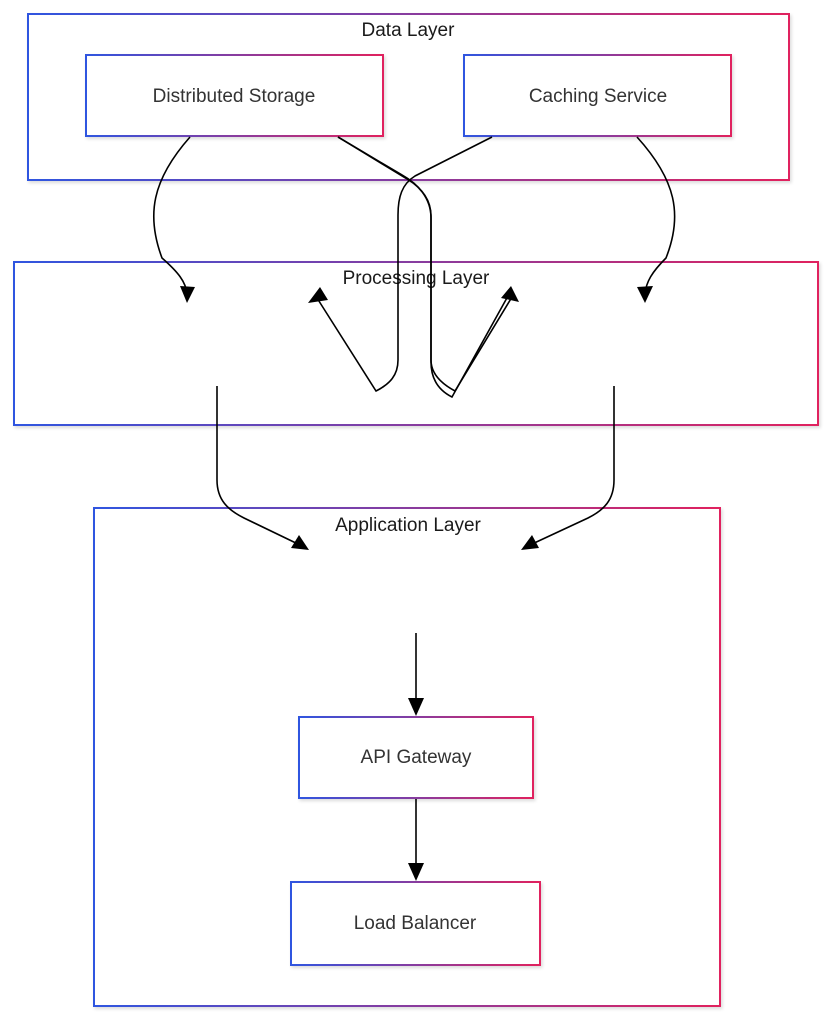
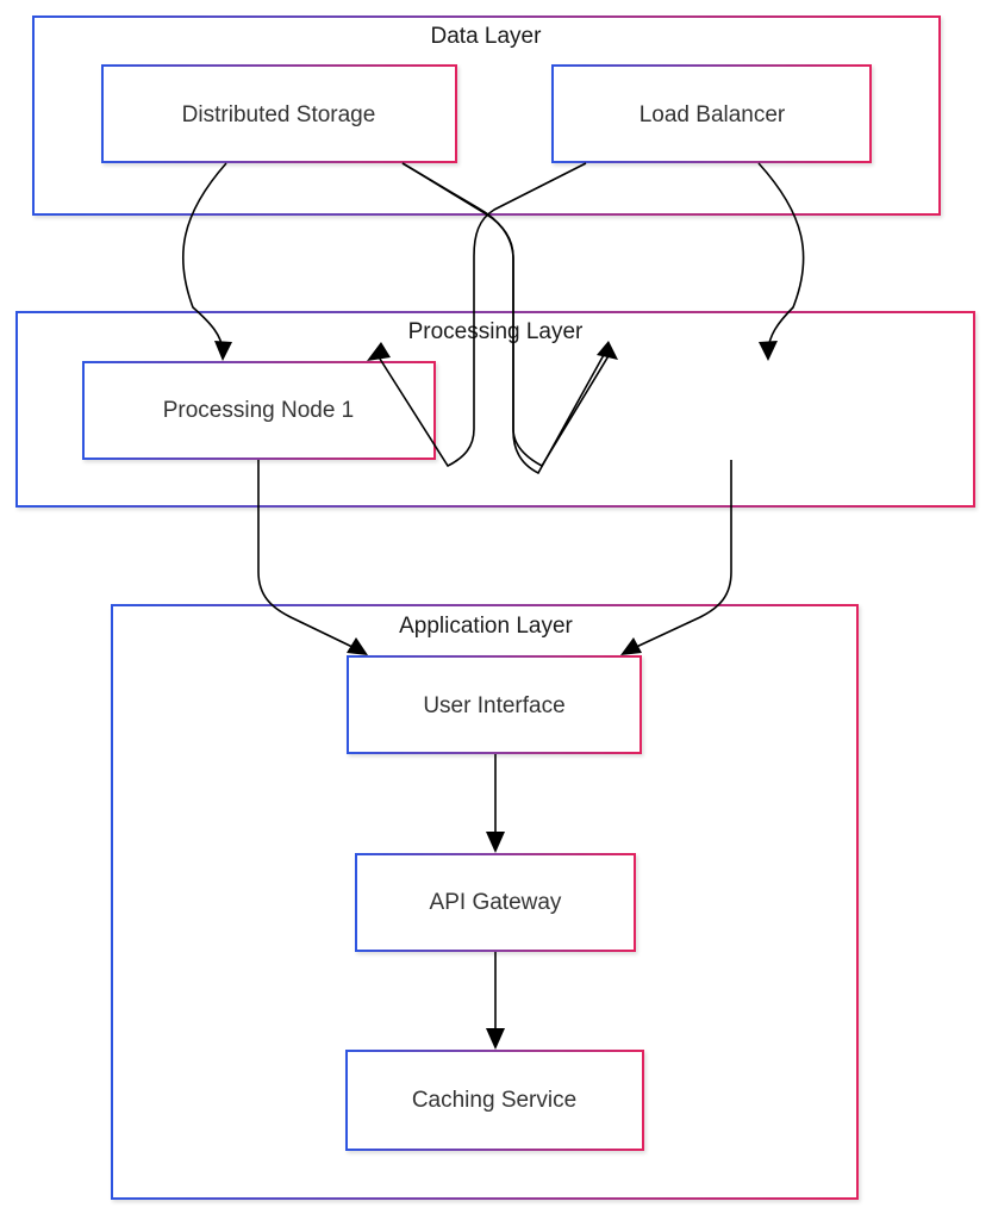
  Data Layer
  Distributed Storage
- Caching Service
+ Load Balancer
  Processin Layer
+ Processing Node 1
  Application Layer
+ User Interface
  API Gateway
- Load Balancer
+ Caching Service
